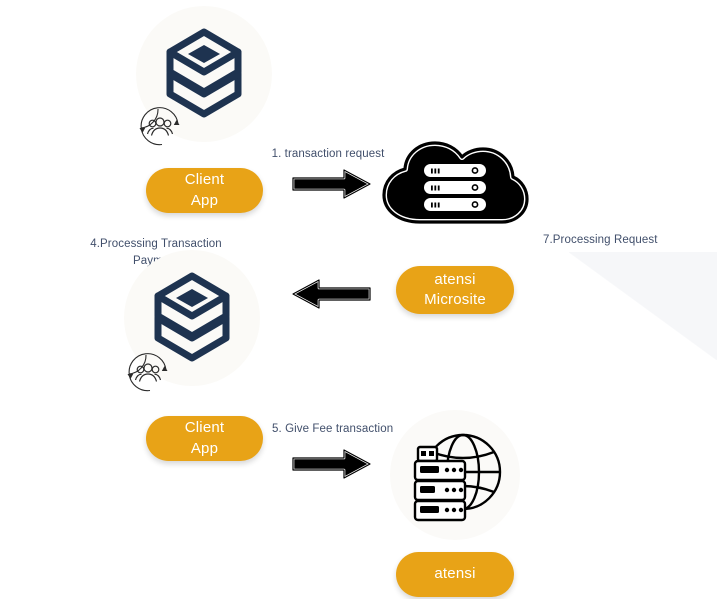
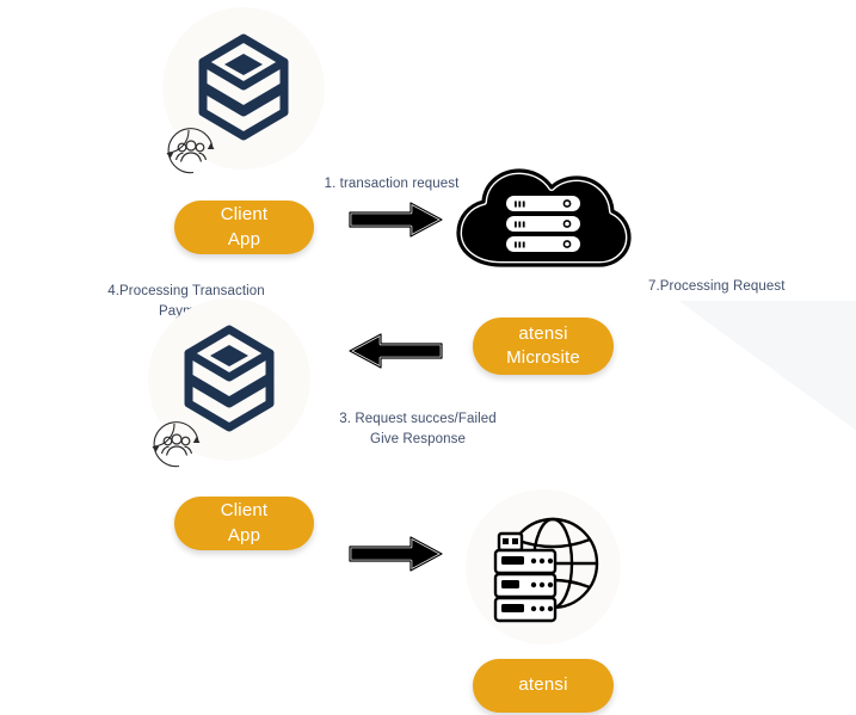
  Client
  App
  1. transaction request
  4.Processing Transaction
  atensi
  Microsite
+ 3. Request succes/Failed
+ Give Response
  7.Processing Request
  Client
  App
- 5. Give Fee transaction
  atensi
